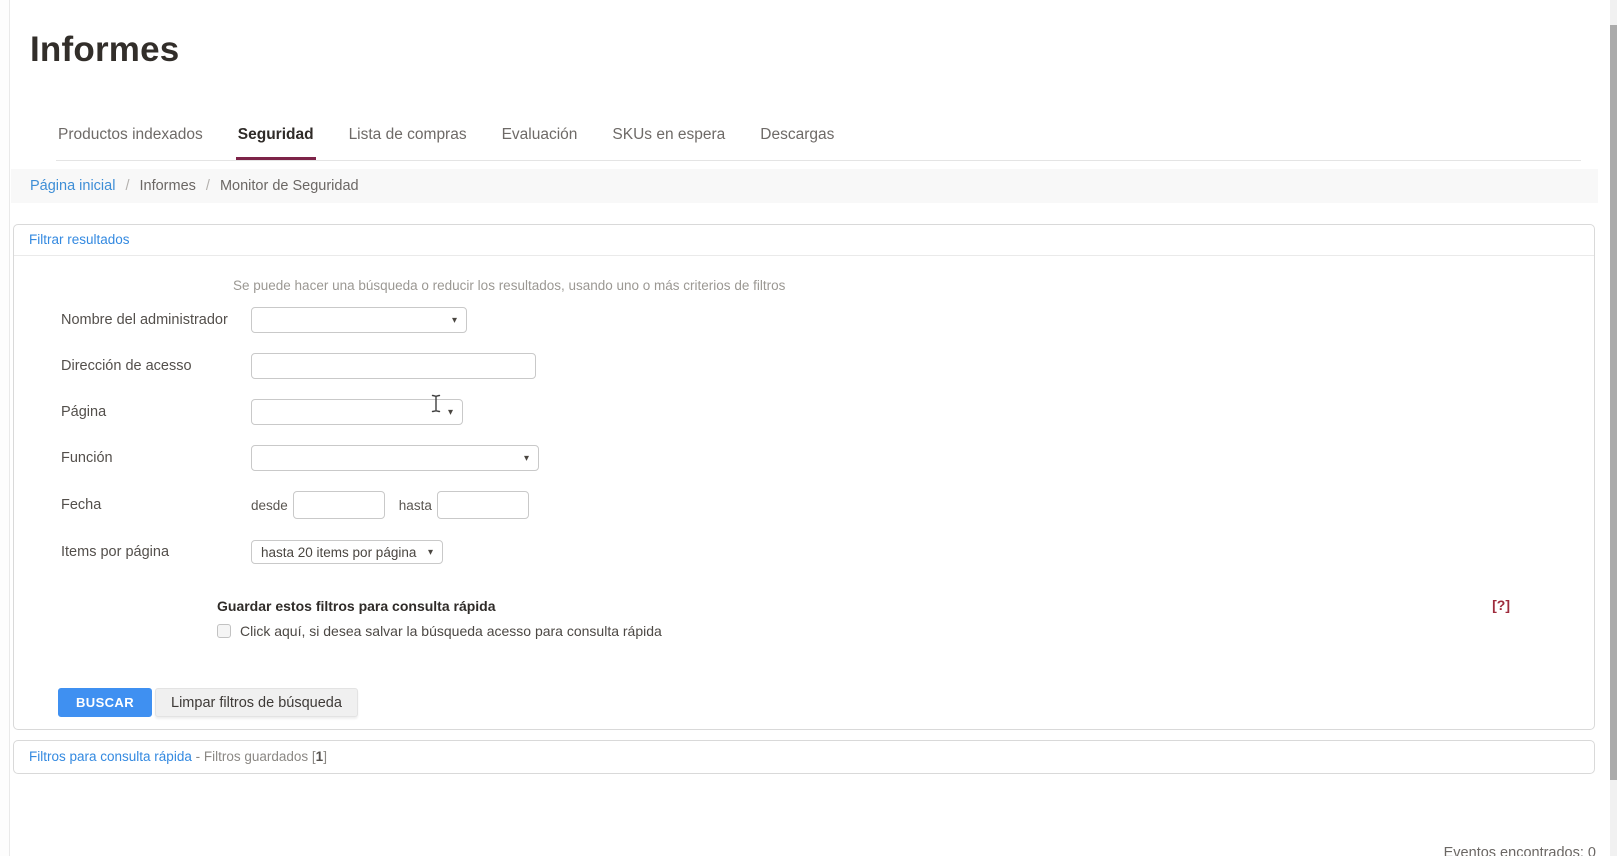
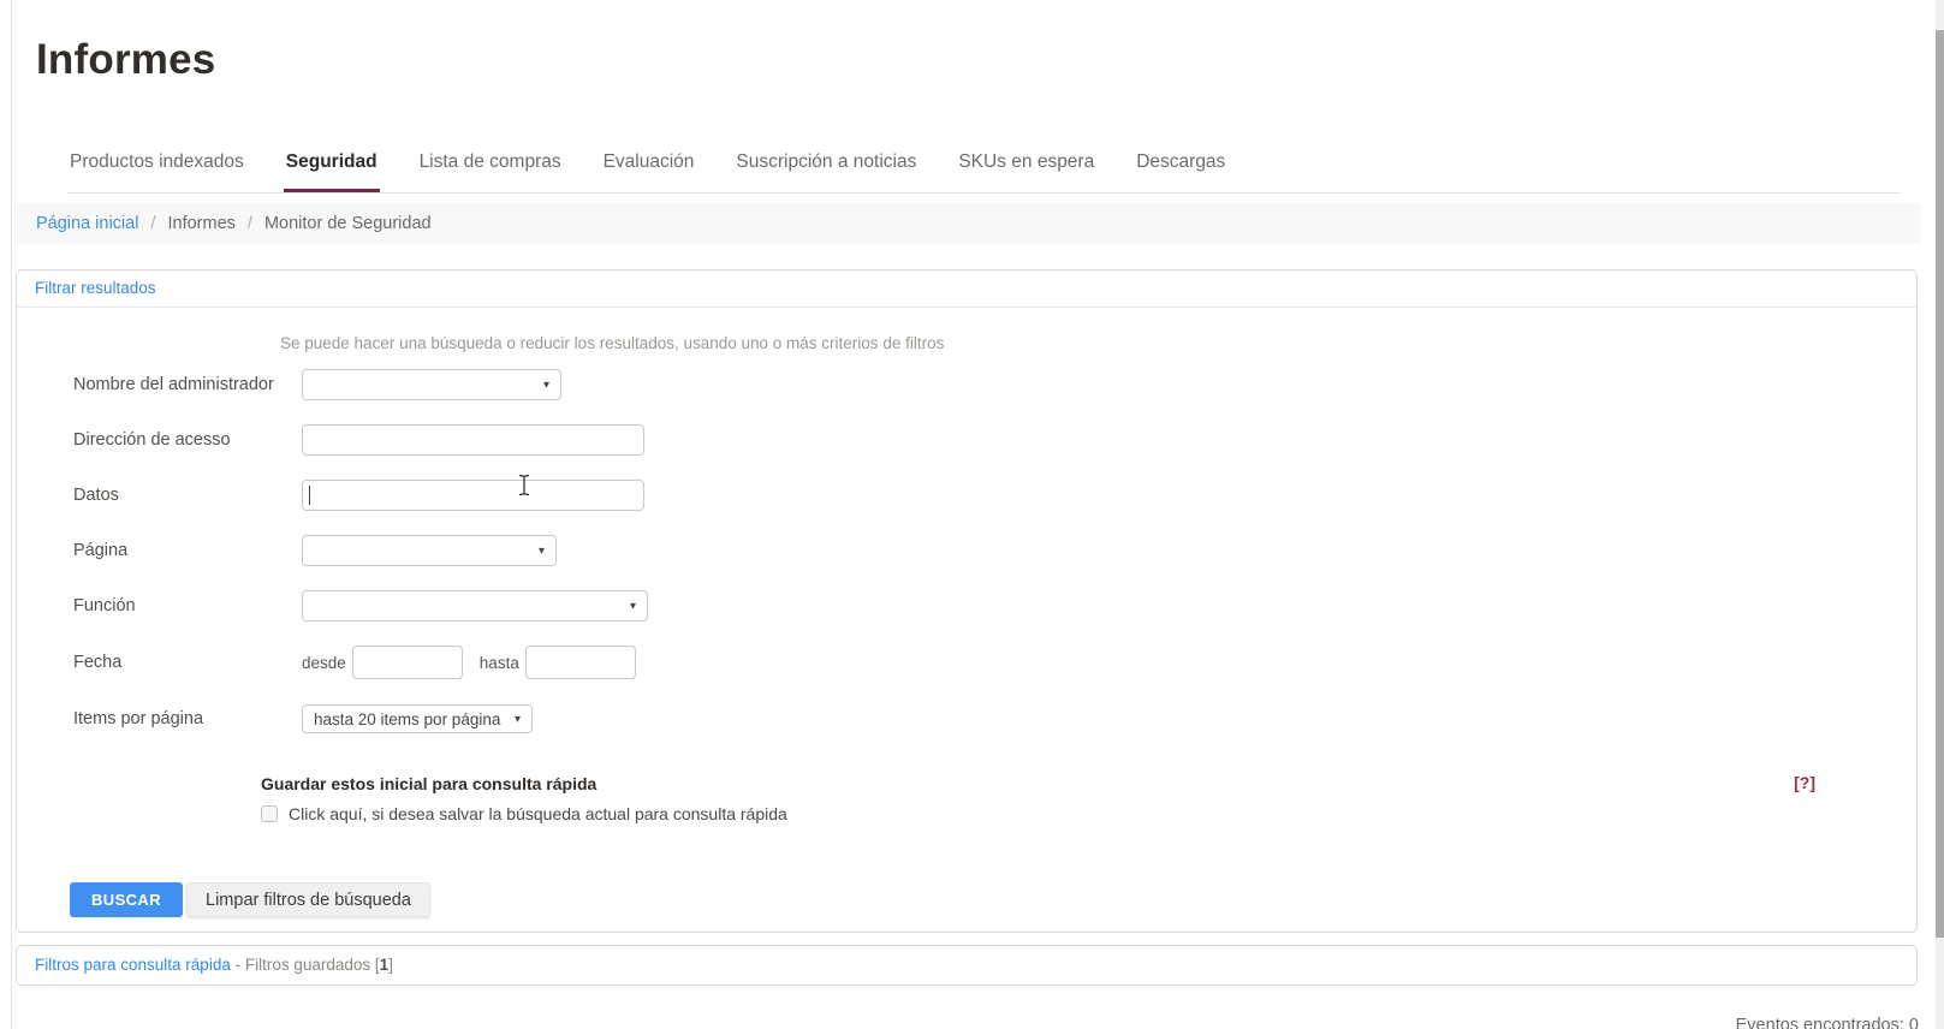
  Informes
  Productos indexados
  Seguridad
  Lista de compras
  Evaluación
+ Suscripción a noticias
  SKUs en espera
  Descargas
  Página inicial
  /
  Informes
  /
  Monitor de Seguridad
  Filtrar resultados
  Se puede hacer una búsqueda o reducir los resultados, usando uno o más criterios de filtros
  Nombre del administrador
  ▾
  Dirección de acesso
+ Datos
  Página
  ▾
  Función
  ▾
  Fecha
  desde
  hasta
  Items por página
  hasta 20 items por página
  ▾
- Guardar estos filtros para consulta rápida
+ Guardar estos inicial para consulta rápida
  [?]
- Click aquí, si desea salvar la búsqueda acesso para consulta rápida
+ Click aquí, si desea salvar la búsqueda actual para consulta rápida
  BUSCAR
  Limpar filtros de búsqueda
  Filtros para consulta rápida - Filtros guardados [1]
  Eventos encontrados: 0
